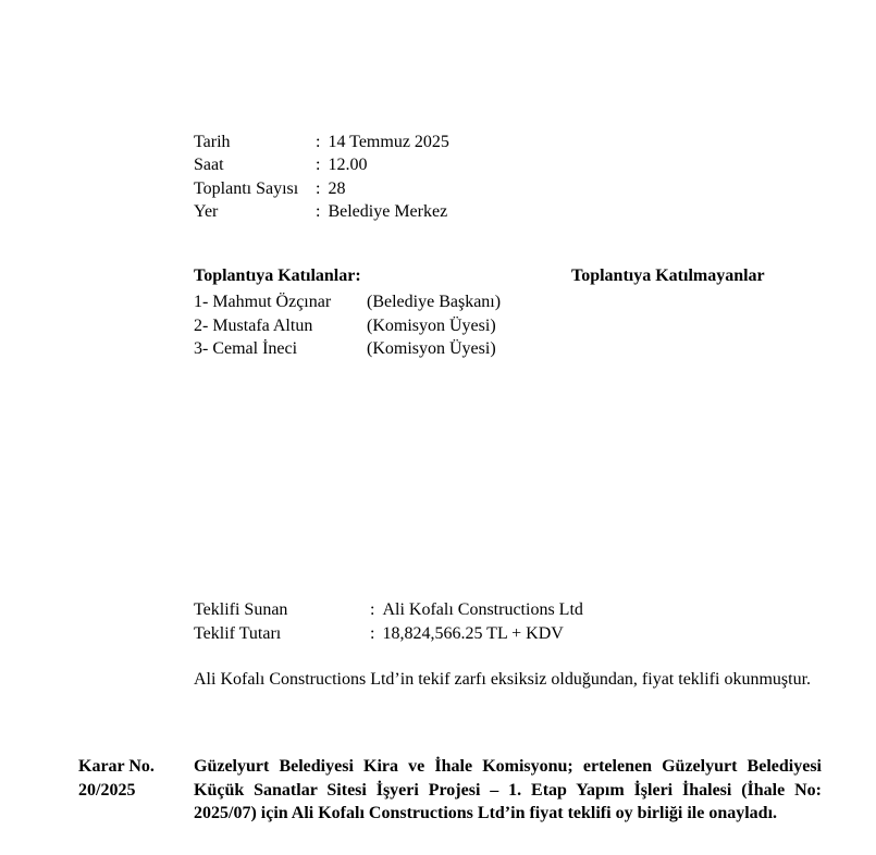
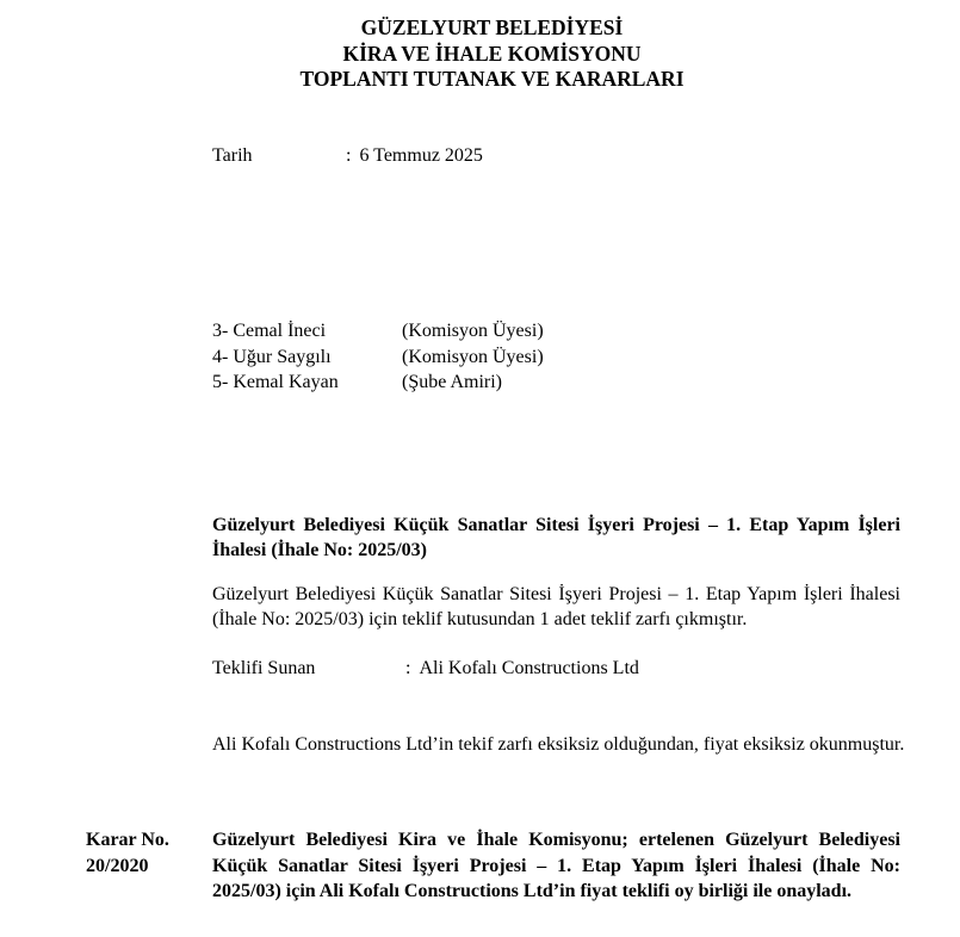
+ GÜZELYURT BELEDİYESİ
+ KİRA VE İHALE KOMİSYONU
+ TOPLANTI TUTANAK VE KARARLARI
- Tarih : 14 Temmuz 2025
+ Tarih : 6 Temmuz 2025
- Saat : 12.00
- Toplantı Sayısı : 28
- Yer : Belediye Merkez
- Toplantıya Katılanlar:
- Toplantıya Katılmayanlar
- 1- Mahmut Özçınar (Belediye Başkanı)
- 2- Mustafa Altun (Komisyon Üyesi)
  3- Cemal İneci (Komisyon Üyesi)
+ 4- Uğur Saygılı (Komisyon Üyesi)
+ 5- Kemal Kayan (Şube Amiri)
+ Güzelyurt Belediyesi Küçük Sanatlar Sitesi İşyeri Projesi – 1. Etap Yapım İşleri İhalesi (İhale No: 2025/03)
+ Güzelyurt Belediyesi Küçük Sanatlar Sitesi İşyeri Projesi – 1. Etap Yapım İşleri İhalesi (İhale No: 2025/03) için teklif kutusundan 1 adet teklif zarfı çıkmıştır.
  Teklifi Sunan : Ali Kofalı Constructions Ltd
- Teklif Tutarı : 18,824,566.25 TL + KDV
- Ali Kofalı Constructions Ltd’in tekif zarfı eksiksiz olduğundan, fiyat teklifi okunmuştur.
+ Ali Kofalı Constructions Ltd’in tekif zarfı eksiksiz olduğundan, fiyat eksiksiz okunmuştur.
  Karar No.
- 20/2025
+ 20/2020
- Güzelyurt Belediyesi Kira ve İhale Komisyonu; ertelenen Güzelyurt Belediyesi Küçük Sanatlar Sitesi İşyeri Projesi – 1. Etap Yapım İşleri İhalesi (İhale No: 2025/07) için Ali Kofalı Constructions Ltd’in fiyat teklifi oy birliği ile onayladı.
+ Güzelyurt Belediyesi Kira ve İhale Komisyonu; ertelenen Güzelyurt Belediyesi Küçük Sanatlar Sitesi İşyeri Projesi – 1. Etap Yapım İşleri İhalesi (İhale No: 2025/03) için Ali Kofalı Constructions Ltd’in fiyat teklifi oy birliği ile onayladı.
